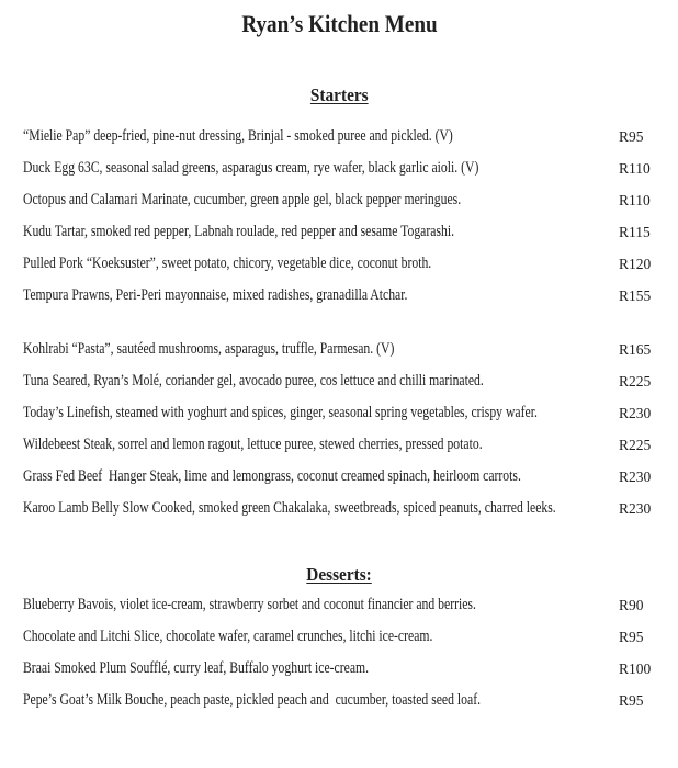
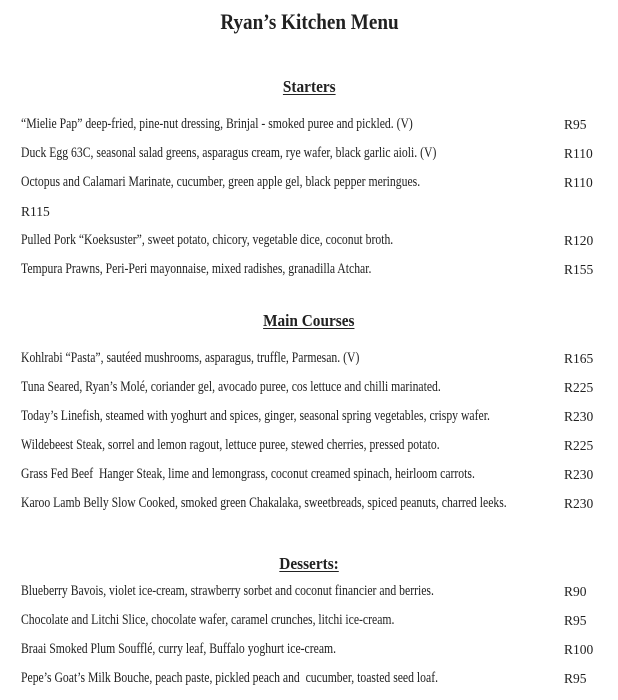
  Ryan’s Kitchen Menu
  Starters
  “Mielie Pap” deep-fried, pine-nut dressing, Brinjal - smoked puree and pickled. (V)
  R95
  Duck Egg 63C, seasonal salad greens, asparagus cream, rye wafer, black garlic aioli. (V)
  R110
  Octopus and Calamari Marinate, cucumber, green apple gel, black pepper meringues.
  R110
- Kudu Tartar, smoked red pepper, Labnah roulade, red pepper and sesame Togarashi.
  R115
  Pulled Pork “Koeksuster”, sweet potato, chicory, vegetable dice, coconut broth.
  R120
  Tempura Prawns, Peri-Peri mayonnaise, mixed radishes, granadilla Atchar.
  R155
+ Main Courses
  Kohlrabi “Pasta”, sautéed mushrooms, asparagus, truffle, Parmesan. (V)
  R165
  Tuna Seared, Ryan’s Molé, coriander gel, avocado puree, cos lettuce and chilli marinated.
  R225
  Today’s Linefish, steamed with yoghurt and spices, ginger, seasonal spring vegetables, crispy wafer.
  R230
  Wildebeest Steak, sorrel and lemon ragout, lettuce puree, stewed cherries, pressed potato.
  R225
  Grass Fed Beef Hanger Steak, lime and lemongrass, coconut creamed spinach, heirloom carrots.
  R230
  Karoo Lamb Belly Slow Cooked, smoked green Chakalaka, sweetbreads, spiced peanuts, charred leeks.
  R230
  Desserts:
  Blueberry Bavois, violet ice-cream, strawberry sorbet and coconut financier and berries.
  R90
  Chocolate and Litchi Slice, chocolate wafer, caramel crunches, litchi ice-cream.
  R95
  Braai Smoked Plum Soufflé, curry leaf, Buffalo yoghurt ice-cream.
  R100
  Pepe’s Goat’s Milk Bouche, peach paste, pickled peach and cucumber, toasted seed loaf.
  R95
